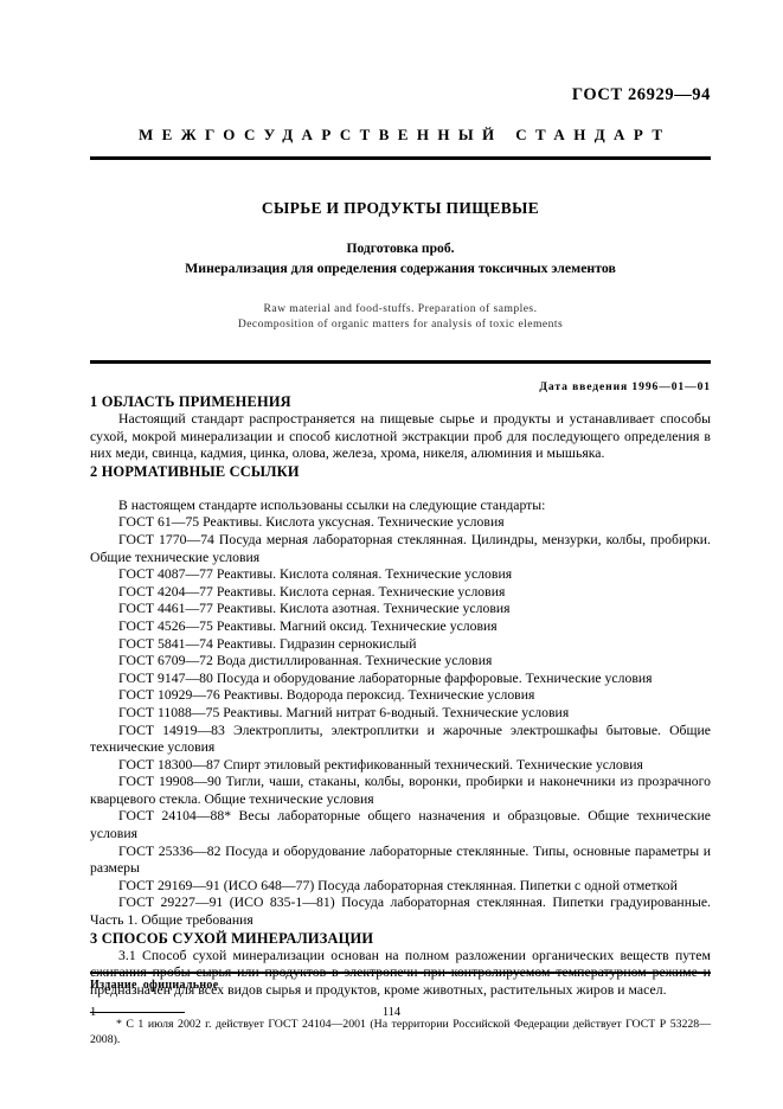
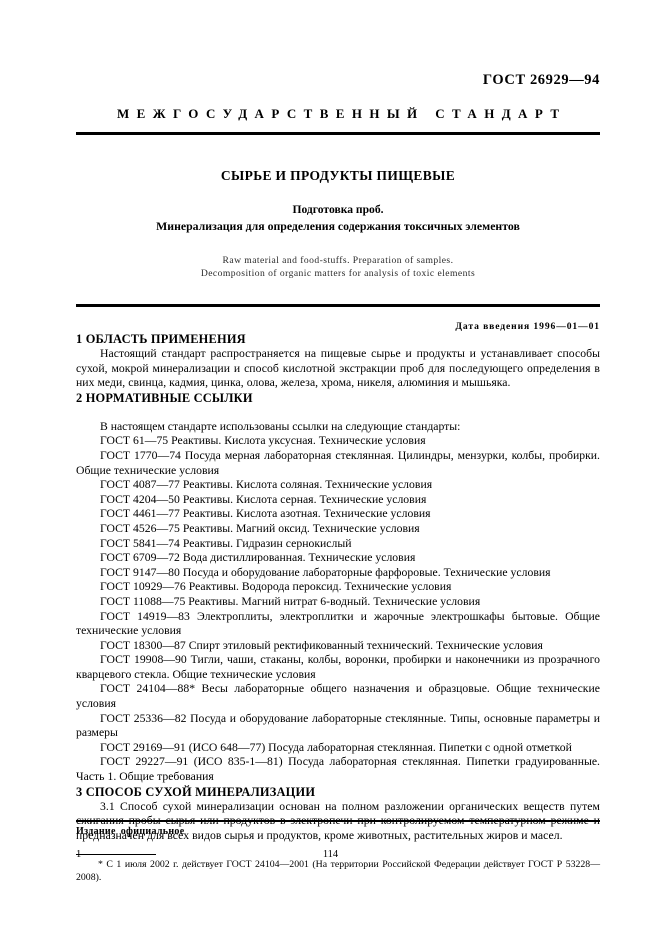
  ГОСТ 26929—94
  МЕЖГОСУДАРСТВЕННЫЙ СТАНДАРТ
  СЫРЬЕ И ПРОДУКТЫ ПИЩЕВЫЕ
  Подготовка проб.
  Минерализация для определения содержания токсичных элементов
  Raw material and food-stuffs. Preparation of samples.
  Decomposition of organic matters for analysis of toxic elements
  Дата введения 1996—01—01
  1 ОБЛАСТЬ ПРИМЕНЕНИЯ
  Настоящий стандарт распространяется на пищевые сырье и продукты и устанавливает способы сухой, мокрой минерализации и способ кислотной экстракции проб для последующего определения в них меди, свинца, кадмия, цинка, олова, железа, хрома, никеля, алюминия и мышьяка.
  2 НОРМАТИВНЫЕ ССЫЛКИ
  В настоящем стандарте использованы ссылки на следующие стандарты:
  ГОСТ 61—75 Реактивы. Кислота уксусная. Технические условия
  ГОСТ 1770—74 Посуда мерная лабораторная стеклянная. Цилиндры, мензурки, колбы, пробирки. Общие технические условия
  ГОСТ 4087—77 Реактивы. Кислота соляная. Технические условия
- ГОСТ 4204—77 Реактивы. Кислота серная. Технические условия
+ ГОСТ 4204—50 Реактивы. Кислота серная. Технические условия
  ГОСТ 4461—77 Реактивы. Кислота азотная. Технические условия
  ГОСТ 4526—75 Реактивы. Магний оксид. Технические условия
  ГОСТ 5841—74 Реактивы. Гидразин сернокислый
  ГОСТ 6709—72 Вода дистиллированная. Технические условия
  ГОСТ 9147—80 Посуда и оборудование лабораторные фарфоровые. Технические условия
  ГОСТ 10929—76 Реактивы. Водорода пероксид. Технические условия
  ГОСТ 11088—75 Реактивы. Магний нитрат 6-водный. Технические условия
  ГОСТ 14919—83 Электроплиты, электроплитки и жарочные электрошкафы бытовые. Общие технические условия
  ГОСТ 18300—87 Спирт этиловый ректификованный технический. Технические условия
  ГОСТ 19908—90 Тигли, чаши, стаканы, колбы, воронки, пробирки и наконечники из прозрачного кварцевого стекла. Общие технические условия
  ГОСТ 24104—88* Весы лабораторные общего назначения и образцовые. Общие технические условия
  ГОСТ 25336—82 Посуда и оборудование лабораторные стеклянные. Типы, основные параметры и размеры
  ГОСТ 29169—91 (ИСО 648—77) Посуда лабораторная стеклянная. Пипетки с одной отметкой
  ГОСТ 29227—91 (ИСО 835-1—81) Посуда лабораторная стеклянная. Пипетки градуированные. Часть 1. Общие требования
  3 СПОСОБ СУХОЙ МИНЕРАЛИЗАЦИИ
  * С 1 июля 2002 г. действует ГОСТ 24104—2001 (На территории Российской Федерации действует ГОСТ Р 53228—2008).
  Издание официальное
  1
  114
